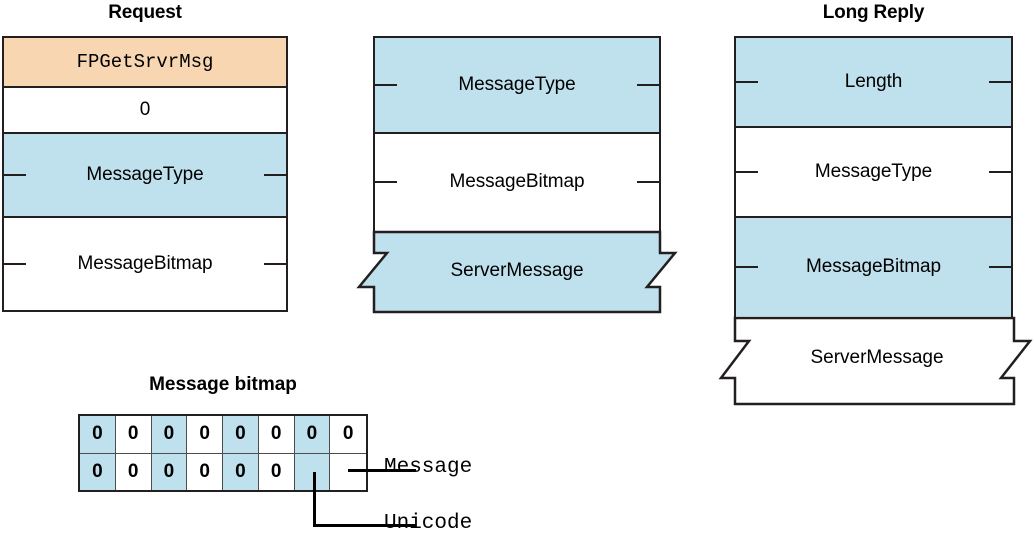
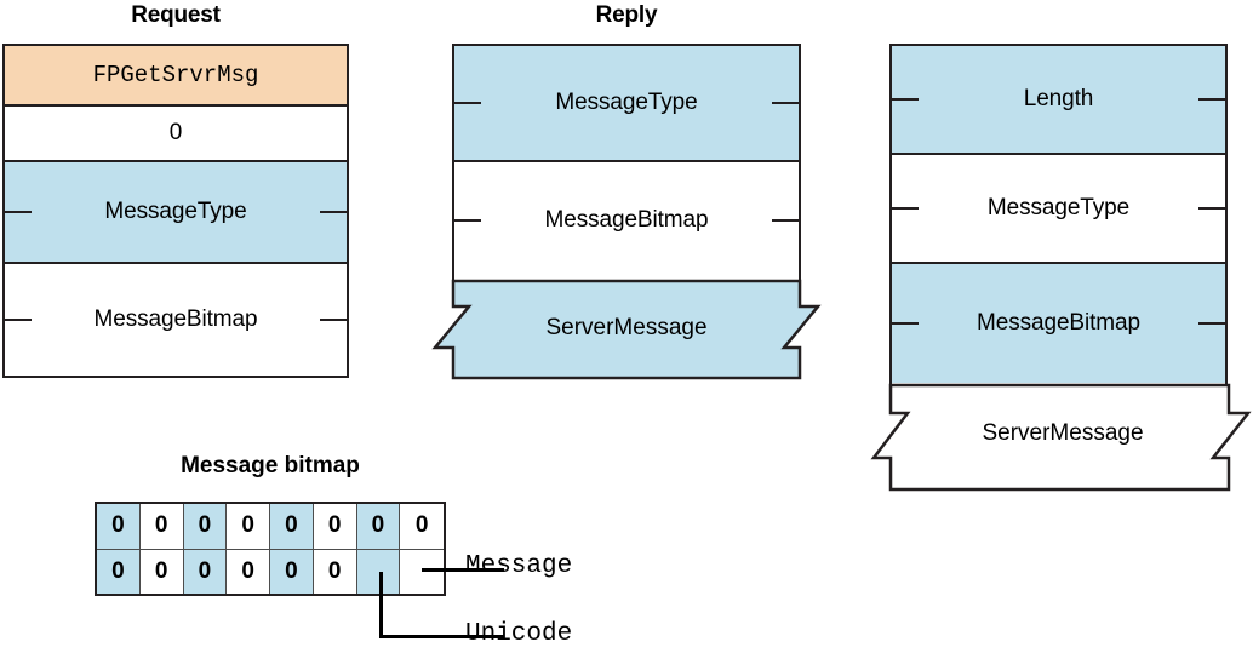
  Request
  FPGetSrvrMsg
  0
  MessageType
  MessageBitmap
+ Reply
  MessageType
  MessageBitmap
  ServerMessage
- Long Reply
  Length
  MessageType
  MessageBitmap
  ServerMessage
  Message bitmap
  0
  0
  0
  0
  0
  0
  0
  0
  0
  0
  0
  0
  0
  0
  Message
  Unicode
